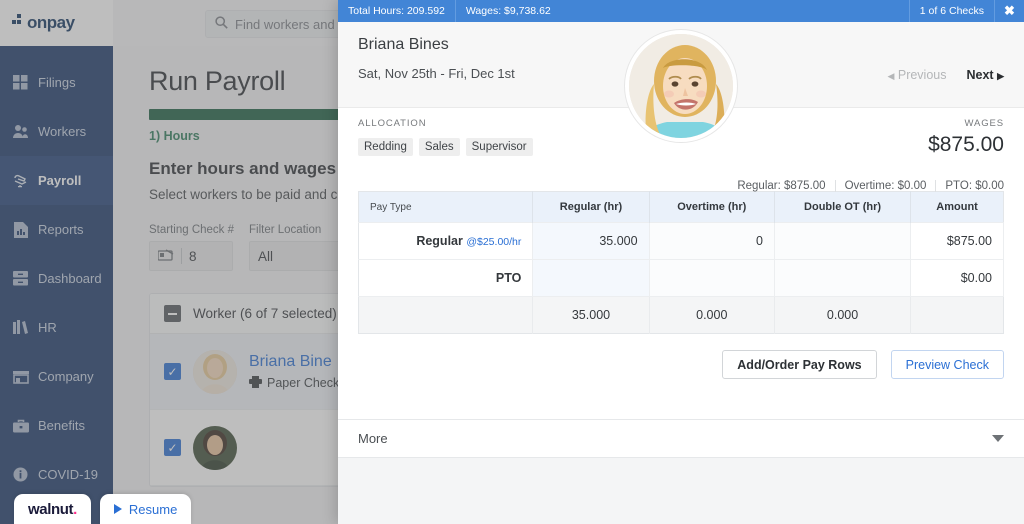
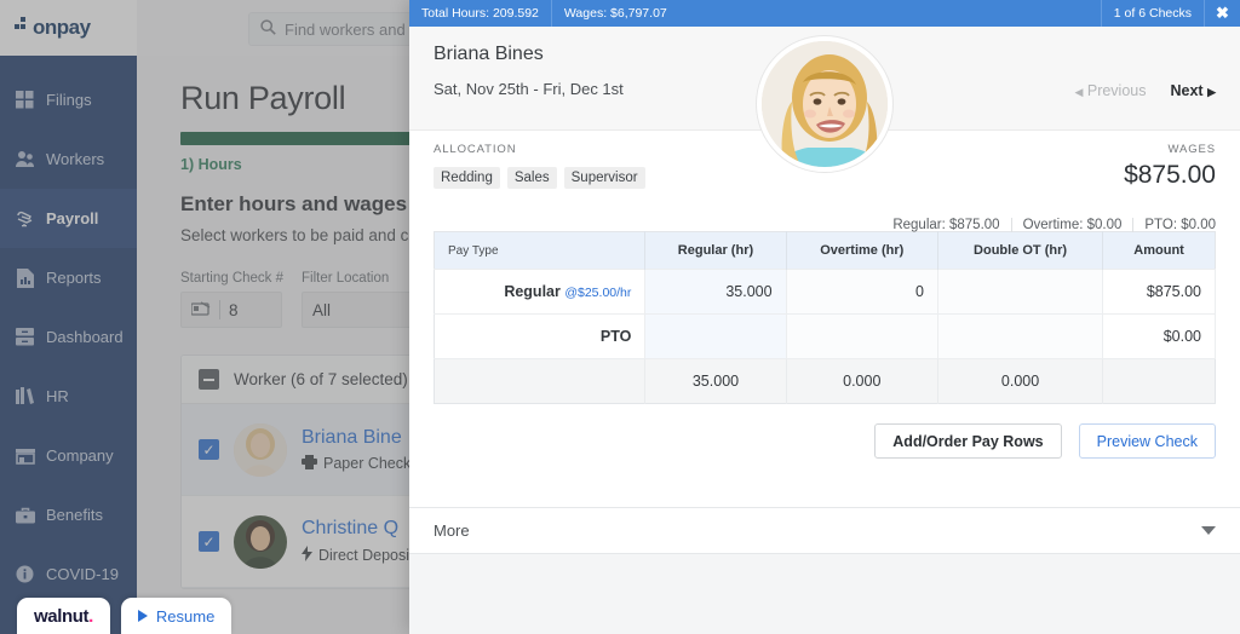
  onpay
  Filings
  Workers
  Payroll
  Reports
  Dashboard
  HR
  Company
  Benefits
  COVID-19
  Find workers and
  Run Payroll
  1) Hours
  Enter hours and wages
  Select workers to be paid and c
  Starting Check #
  8
  Filter Location
  All
  Worker (6 of 7 selected)
  ✓
  Briana Bine
  Paper Check
  ✓
+ Christine Q
+ Direct Deposi
  walnut.
  Resume
  Total Hours: 209.592
- Wages: $9,738.62
+ Wages: $6,797.07
  1 of 6 Checks
  ✖
  Briana Bines
  Sat, Nov 25th - Fri, Dec 1st
  ◀ Previous
  Next ▶
  ALLOCATION
  Redding
  Sales
  Supervisor
  WAGES
  $875.00
  Regular: $875.00
  Overtime: $0.00
  PTO: $0.00
  Pay Type	Regular (hr)	Overtime (hr)	Double OT (hr)	Amount
  Regular @$25.00/hr	35.000	0		$875.00
  PTO				$0.00
  	35.000	0.000	0.000
  Add/Order Pay Rows
  Preview Check
  More
